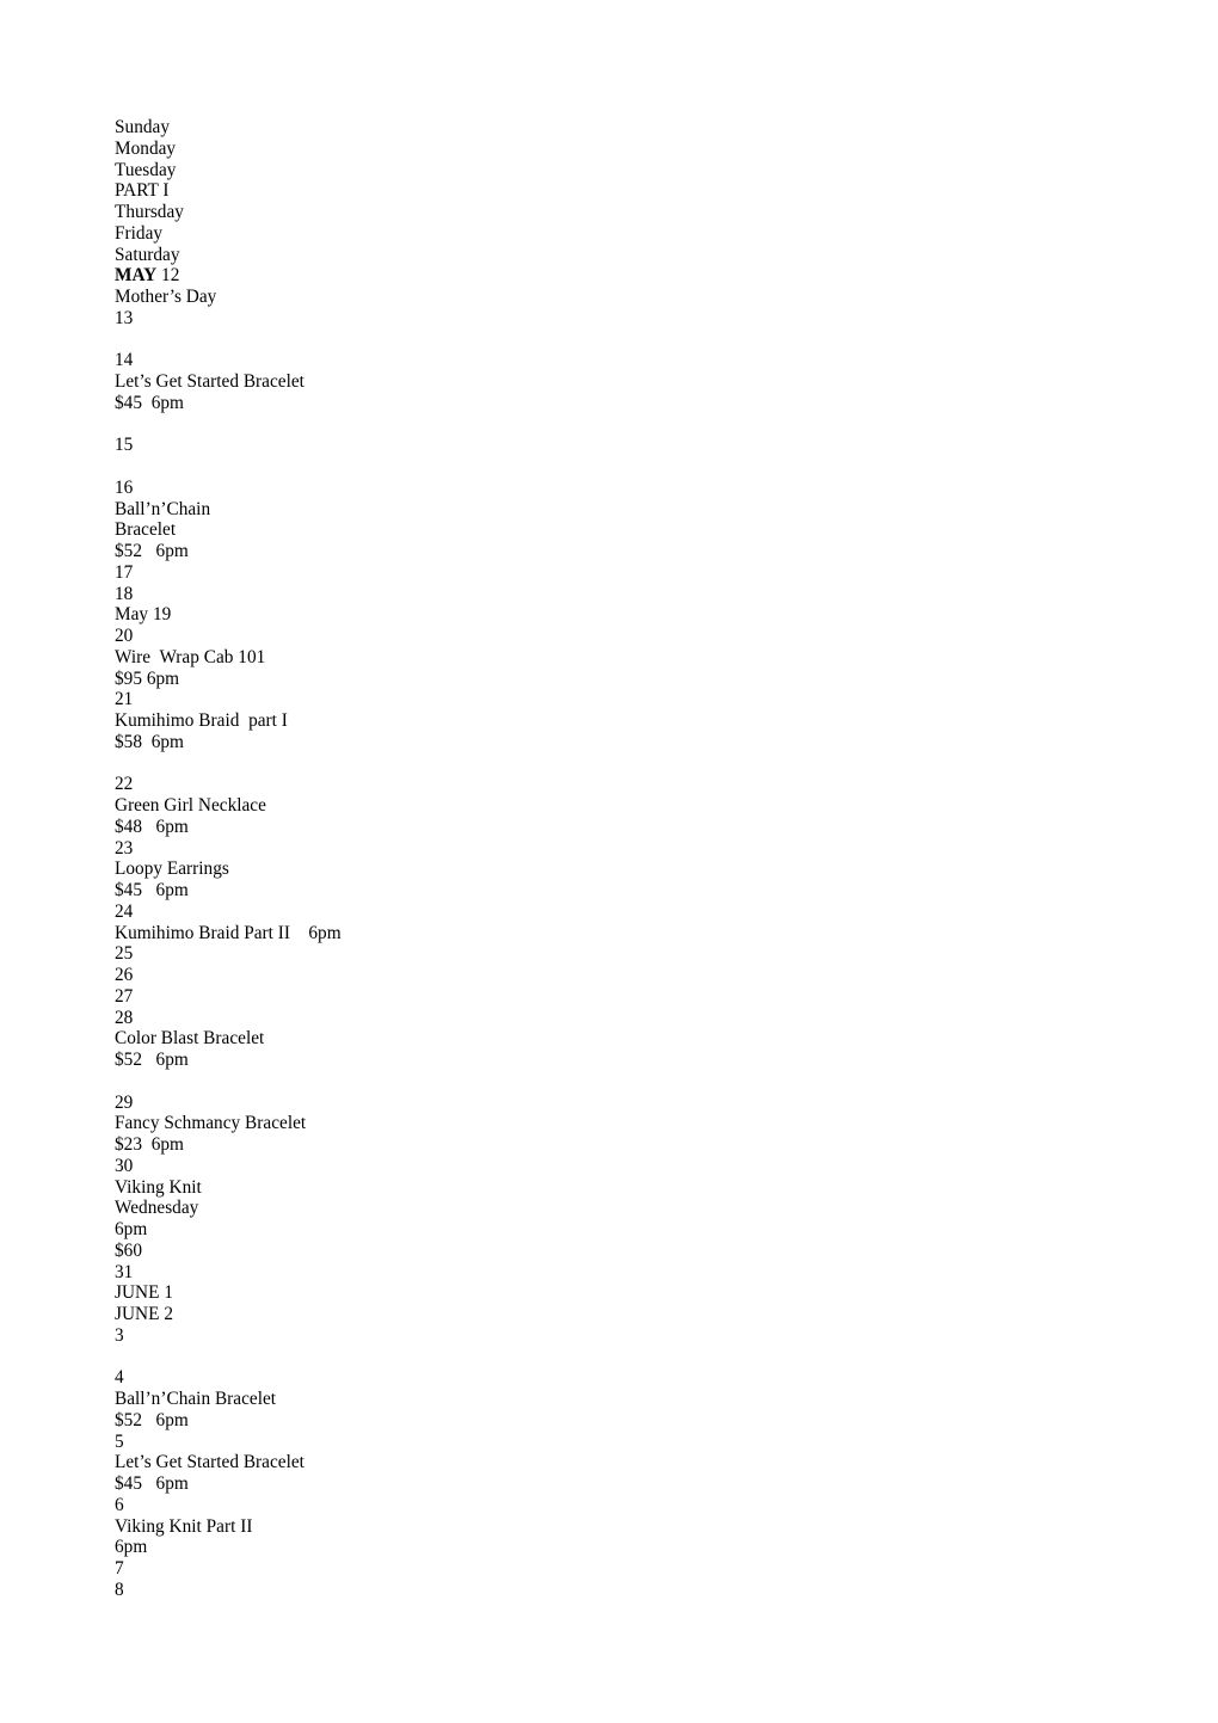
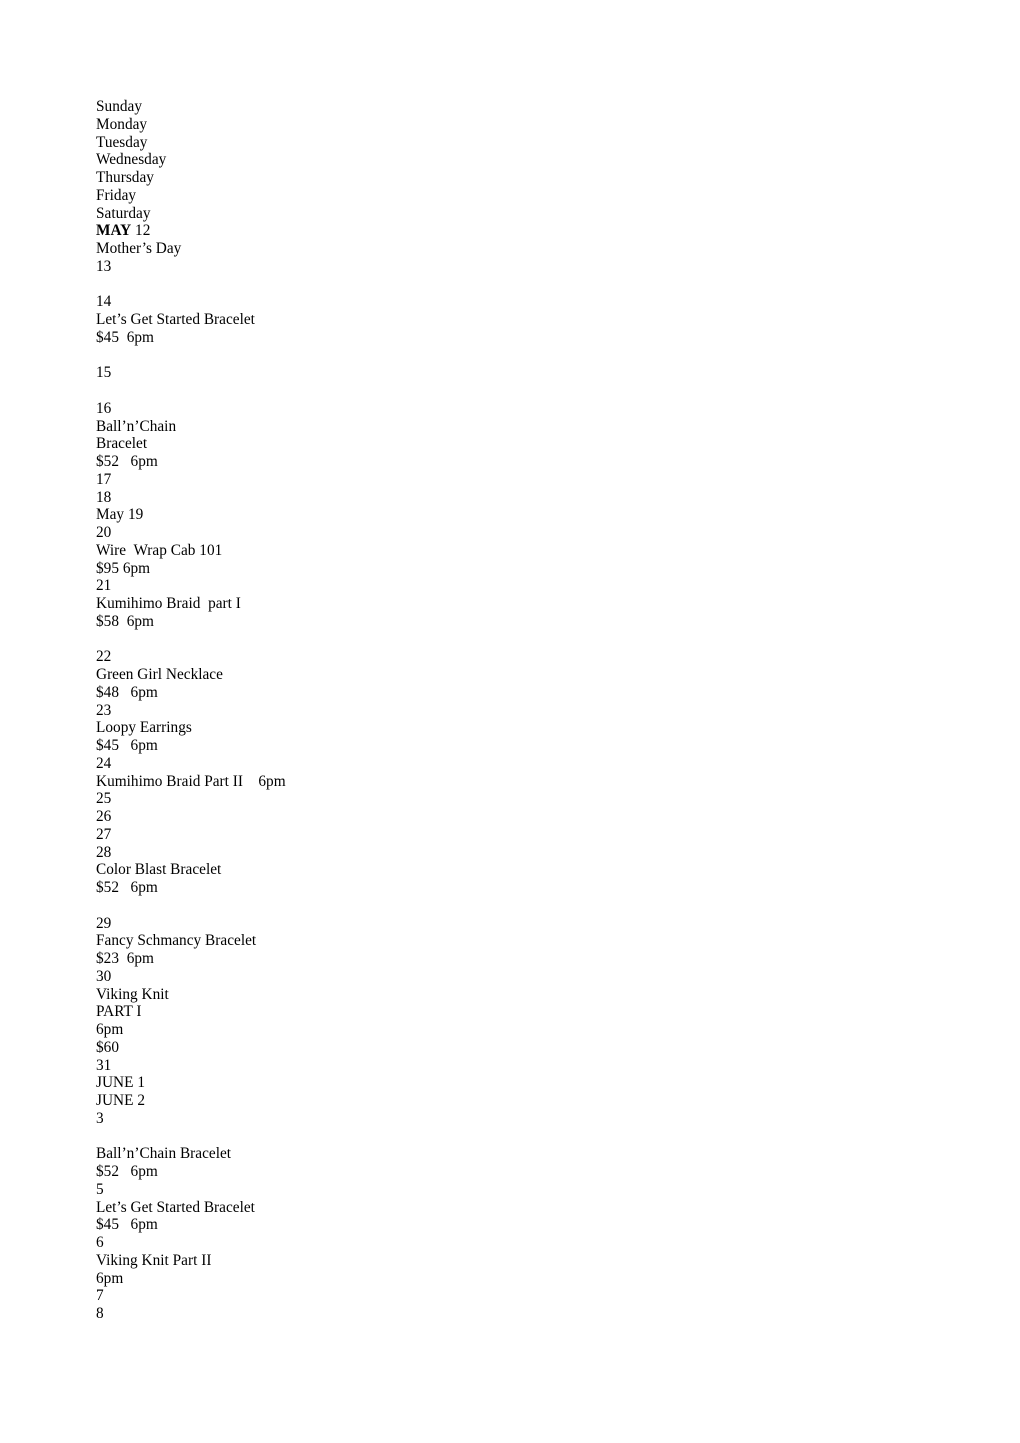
  Sunday
  Monday
  Tuesday
- PART I
+ Wednesday
  Thursday
  Friday
  Saturday
  MAY 12
  Mother’s Day
  13
  14
  Let’s Get Started Bracelet
  $45 6pm
  15
  16
  Ball’n’Chain
  Bracelet
  $52 6pm
  17
  18
  May 19
  20
  Wire Wrap Cab 101
  $95 6pm
  21
  Kumihimo Braid part I
  $58 6pm
  22
  Green Girl Necklace
  $48 6pm
  23
  Loopy Earrings
  $45 6pm
  24
  Kumihimo Braid Part II 6pm
  25
  26
  27
  28
  Color Blast Bracelet
  $52 6pm
  29
  Fancy Schmancy Bracelet
  $23 6pm
  30
  Viking Knit
- Wednesday
+ PART I
  6pm
  $60
  31
  JUNE 1
  JUNE 2
  3
- 4
  Ball’n’Chain Bracelet
  $52 6pm
  5
  Let’s Get Started Bracelet
  $45 6pm
  6
  Viking Knit Part II
  6pm
  7
  8
